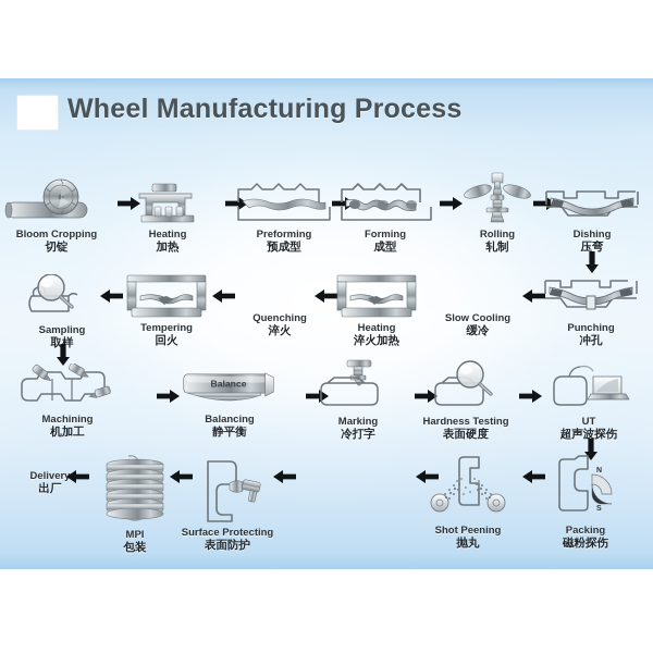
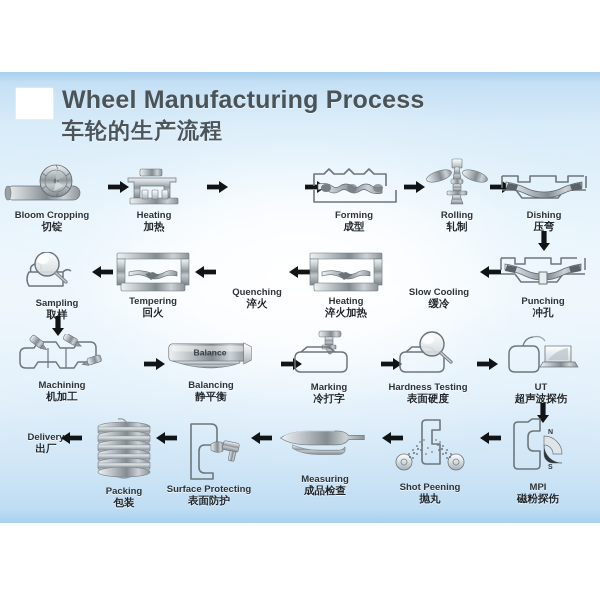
  Wheel Manufacturing Process
+ 车轮的生产流程
  Bloom Cropping
  切锭
  Heating
  加热
- Preforming
- 预成型
  Forming
  成型
  Rolling
  轧制
  Dishing
  压弯
  Sampling
  取样
  Tempering
  回火
  Quenching
  淬火
  Heating
  淬火加热
  Slow Cooling
  缓冷
  Punching
  冲孔
  Machining
  机加工
  Balance
  Balancing
  静平衡
  Marking
  冷打字
  Hardness Testing
  表面硬度
  UT
  超声波探伤
  Deliver
  出厂
- MPI
+ Packing
  包装
  Surface Protecting
  表面防护
+ Measuring
+ 成品检查
  Shot Peening
  抛丸
- Packing
+ MPI
  磁粉探伤
